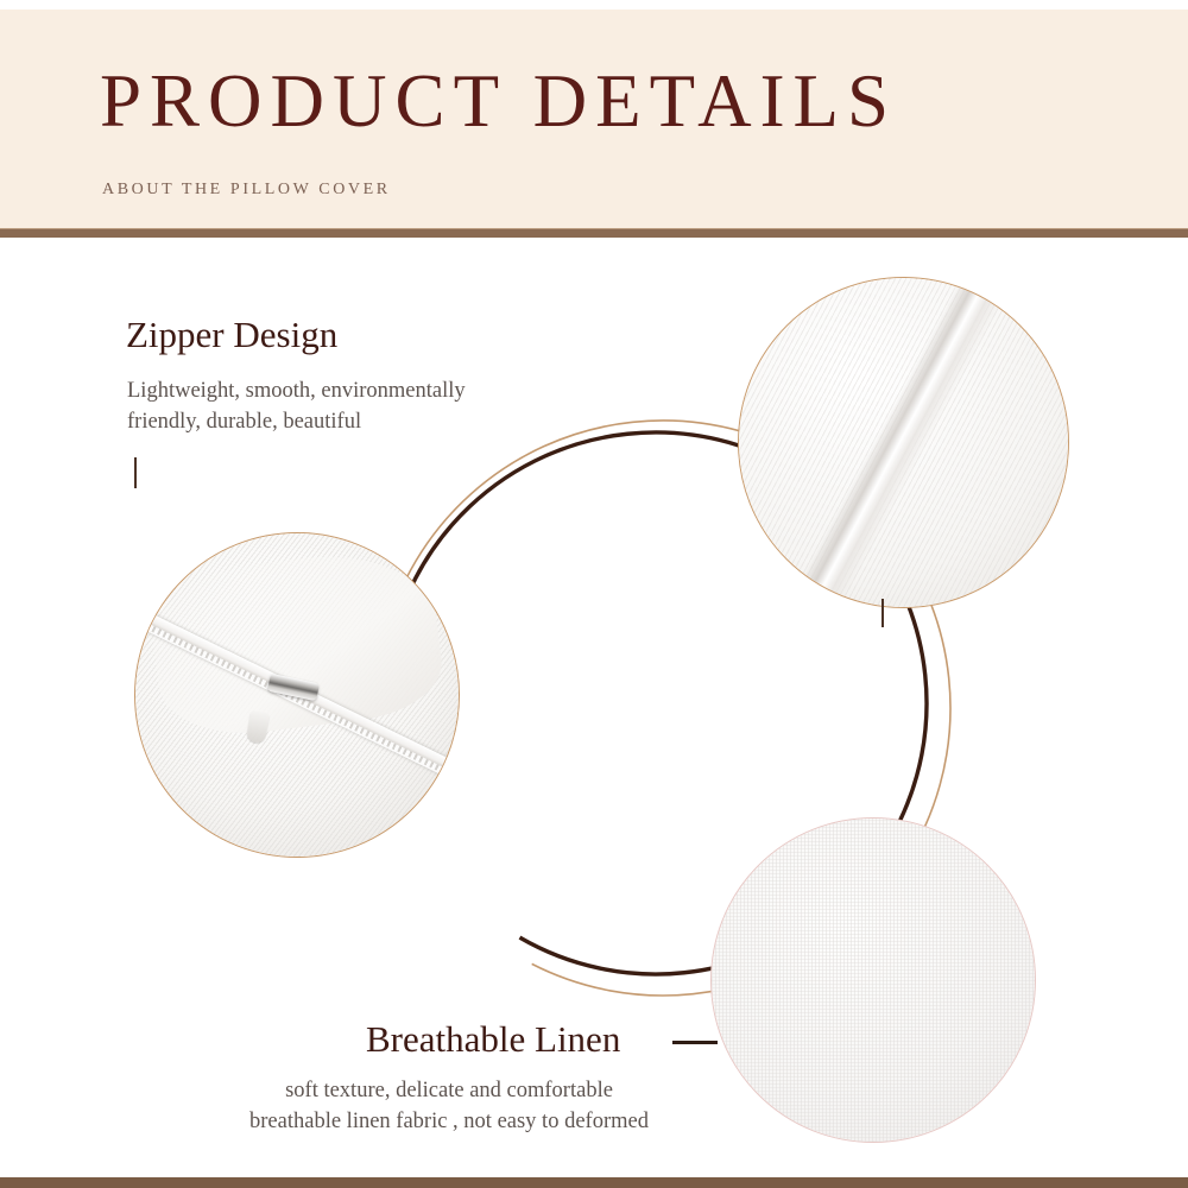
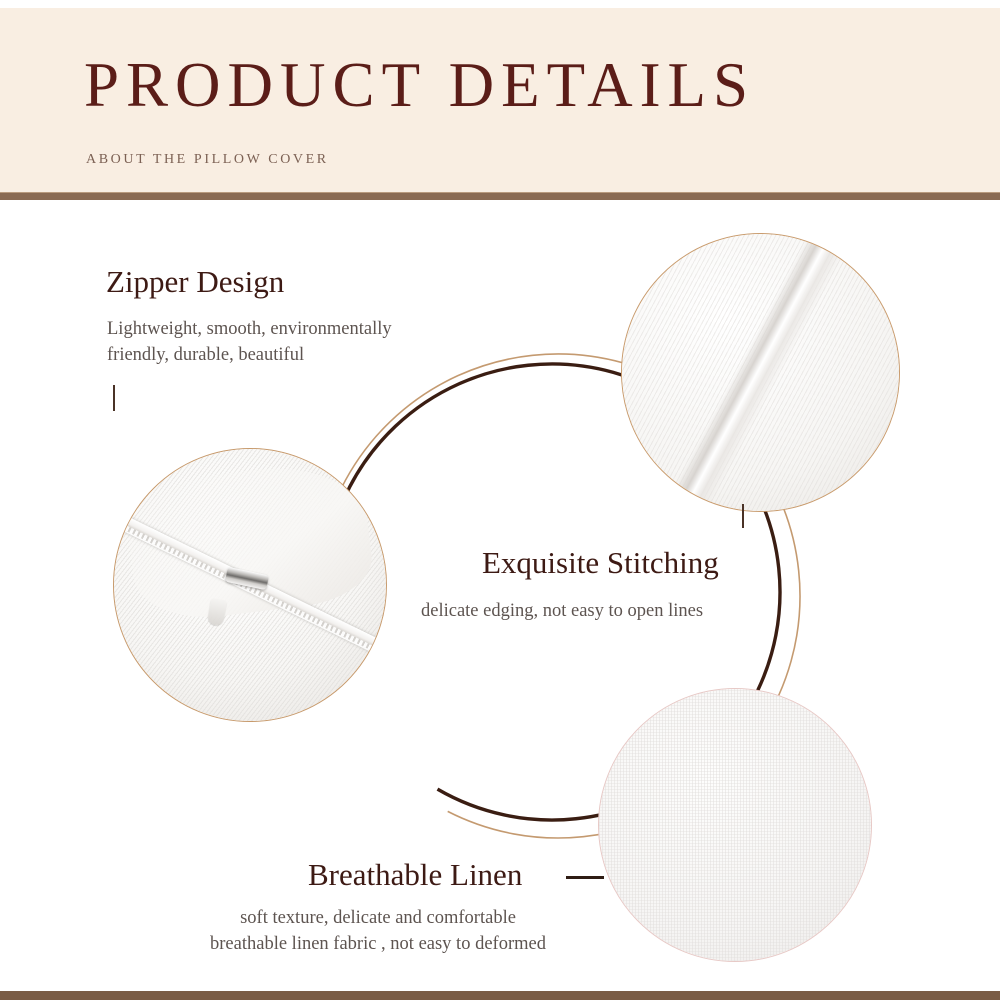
  PRODUCT DETAILS
  ABOUT THE PILLOW COVER
  Zipper Design
  Lightweight, smooth, environmentally
  friendly, durable, beautiful
+ Exquisite Stitching
+ delicate edging, not easy to open lines
  Breathable Linen
  soft texture, delicate and comfortable
  breathable linen fabric , not easy to deformed
